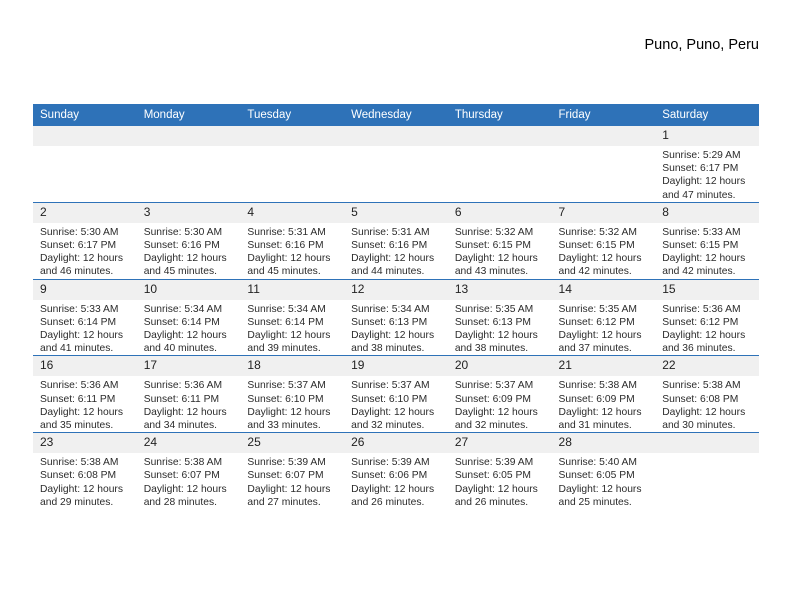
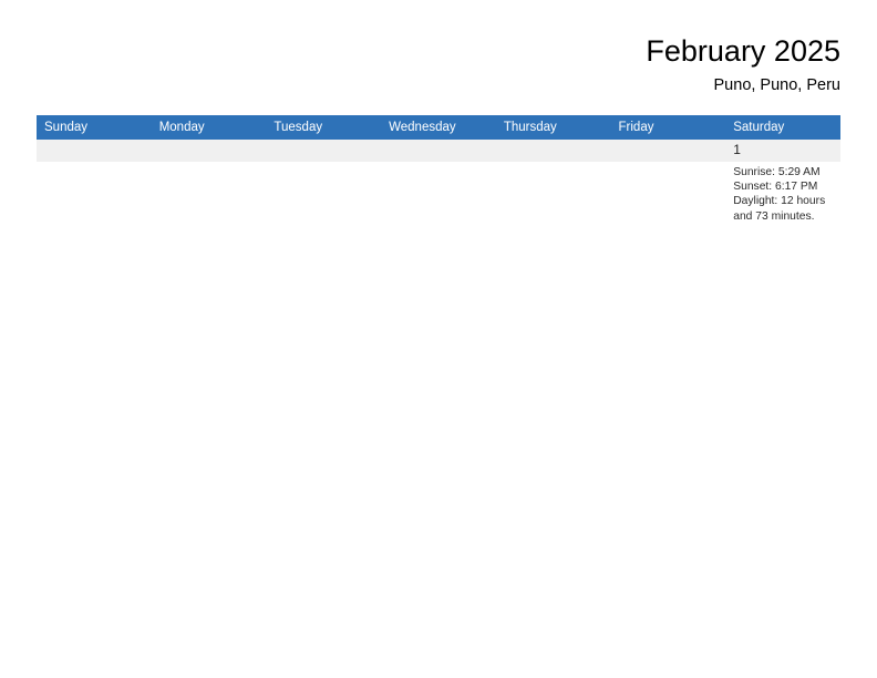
+ February 2025
  Puno, Puno, Peru
  Sunday	Monday	Tuesday	Wednesday	Thursday	Friday	Saturday
- 						1Sunrise: 5:29 AMSunset: 6:17 PMDaylight: 12 hoursand 47 minutes.
+ 						1Sunrise: 5:29 AMSunset: 6:17 PMDaylight: 12 hoursand 73 minutes.
- 2Sunrise: 5:30 AMSunset: 6:17 PMDaylight: 12 hoursand 46 minutes.	3Sunrise: 5:30 AMSunset: 6:16 PMDaylight: 12 hoursand 45 minutes.	4Sunrise: 5:31 AMSunset: 6:16 PMDaylight: 12 hoursand 45 minutes.	5Sunrise: 5:31 AMSunset: 6:16 PMDaylight: 12 hoursand 44 minutes.	6Sunrise: 5:32 AMSunset: 6:15 PMDaylight: 12 hoursand 43 minutes.	7Sunrise: 5:32 AMSunset: 6:15 PMDaylight: 12 hoursand 42 minutes.	8Sunrise: 5:33 AMSunset: 6:15 PMDaylight: 12 hoursand 42 minutes.
- 9Sunrise: 5:33 AMSunset: 6:14 PMDaylight: 12 hoursand 41 minutes.	10Sunrise: 5:34 AMSunset: 6:14 PMDaylight: 12 hoursand 40 minutes.	11Sunrise: 5:34 AMSunset: 6:14 PMDaylight: 12 hoursand 39 minutes.	12Sunrise: 5:34 AMSunset: 6:13 PMDaylight: 12 hoursand 38 minutes.	13Sunrise: 5:35 AMSunset: 6:13 PMDaylight: 12 hoursand 38 minutes.	14Sunrise: 5:35 AMSunset: 6:12 PMDaylight: 12 hoursand 37 minutes.	15Sunrise: 5:36 AMSunset: 6:12 PMDaylight: 12 hoursand 36 minutes.
- 16Sunrise: 5:36 AMSunset: 6:11 PMDaylight: 12 hoursand 35 minutes.	17Sunrise: 5:36 AMSunset: 6:11 PMDaylight: 12 hoursand 34 minutes.	18Sunrise: 5:37 AMSunset: 6:10 PMDaylight: 12 hoursand 33 minutes.	19Sunrise: 5:37 AMSunset: 6:10 PMDaylight: 12 hoursand 32 minutes.	20Sunrise: 5:37 AMSunset: 6:09 PMDaylight: 12 hoursand 32 minutes.	21Sunrise: 5:38 AMSunset: 6:09 PMDaylight: 12 hoursand 31 minutes.	22Sunrise: 5:38 AMSunset: 6:08 PMDaylight: 12 hoursand 30 minutes.
- 23Sunrise: 5:38 AMSunset: 6:08 PMDaylight: 12 hoursand 29 minutes.	24Sunrise: 5:38 AMSunset: 6:07 PMDaylight: 12 hoursand 28 minutes.	25Sunrise: 5:39 AMSunset: 6:07 PMDaylight: 12 hoursand 27 minutes.	26Sunrise: 5:39 AMSunset: 6:06 PMDaylight: 12 hoursand 26 minutes.	27Sunrise: 5:39 AMSunset: 6:05 PMDaylight: 12 hoursand 26 minutes.	28Sunrise: 5:40 AMSunset: 6:05 PMDaylight: 12 hoursand 25 minutes.
